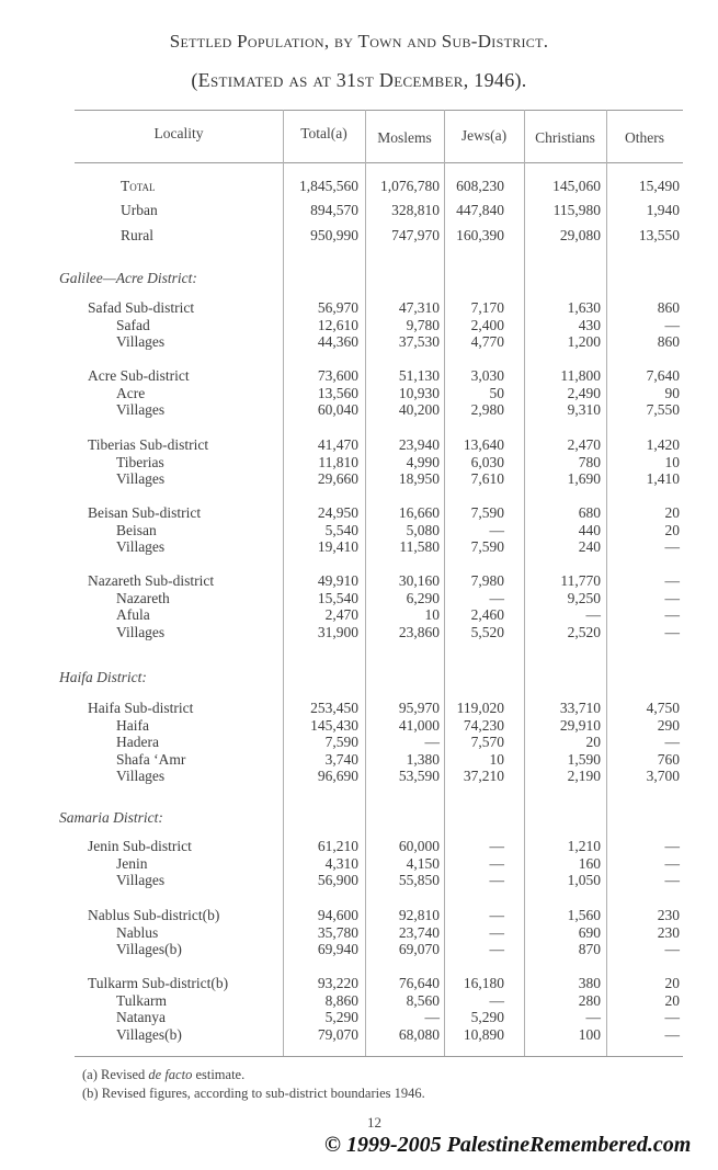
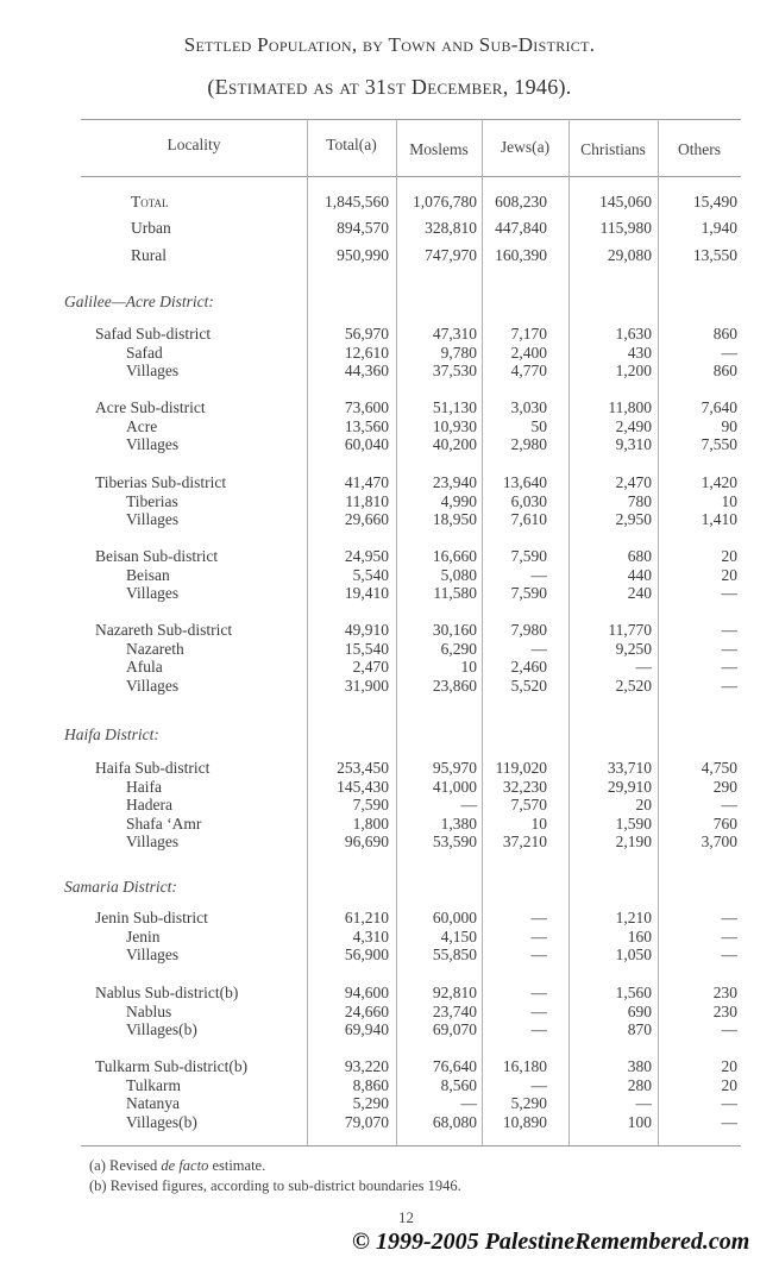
  Settled Population, by Town and Sub-District.
  (Estimated as at 31st December, 1946).
  Locality
  Total(a)
  Moslems
  Jews(a)
  Christians
  Others
  Total
  1,845,560
  1,076,780
  608,230
  145,060
  15,490
  Urban
  894,570
  328,810
  447,840
  115,980
  1,940
  Rural
  950,990
  747,970
  160,390
  29,080
  13,550
  Galilee—Acre District:
  Safad Sub-district
  56,970
  47,310
  7,170
  1,630
  860
  Safad
  12,610
  9,780
  2,400
  430
  —
  Villages
  44,360
  37,530
  4,770
  1,200
  860
  Acre Sub-district
  73,600
  51,130
  3,030
  11,800
  7,640
  Acre
  13,560
  10,930
  50
  2,490
  90
  Villages
  60,040
  40,200
  2,980
  9,310
  7,550
  Tiberias Sub-district
  41,470
  23,940
  13,640
  2,470
  1,420
  Tiberias
  11,810
  4,990
  6,030
  780
  10
  Villages
  29,660
  18,950
  7,610
- 1,690
+ 2,950
  1,410
  Beisan Sub-district
  24,950
  16,660
  7,590
  680
  20
  Beisan
  5,540
  5,080
  —
  440
  20
  Villages
  19,410
  11,580
  7,590
  240
  —
  Nazareth Sub-district
  49,910
  30,160
  7,980
  11,770
  —
  Nazareth
  15,540
  6,290
  —
  9,250
  —
  Afula
  2,470
  10
  2,460
  —
  —
  Villages
  31,900
  23,860
  5,520
  2,520
  —
  Haifa District:
  Haifa Sub-district
  253,450
  95,970
  119,020
  33,710
  4,750
  Haifa
  145,430
  41,000
- 74,230
+ 32,230
  29,910
  290
  Hadera
  7,590
  —
  7,570
  20
  —
  Shafa ‘Amr
- 3,740
+ 1,800
  1,380
  10
  1,590
  760
  Villages
  96,690
  53,590
  37,210
  2,190
  3,700
  Samaria District:
  Jenin Sub-district
  61,210
  60,000
  —
  1,210
  —
  Jenin
  4,310
  4,150
  —
  160
  —
  Villages
  56,900
  55,850
  —
  1,050
  —
  Nablus Sub-district(b)
  94,600
  92,810
  —
  1,560
  230
  Nablus
- 35,780
+ 24,660
  23,740
  —
  690
  230
  Villages(b)
  69,940
  69,070
  —
  870
  —
  Tulkarm Sub-district(b)
  93,220
  76,640
  16,180
  380
  20
  Tulkarm
  8,860
  8,560
  —
  280
  20
  Natanya
  5,290
  —
  5,290
  —
  —
  Villages(b)
  79,070
  68,080
  10,890
  100
  —
  (a) Revised de facto estimate.
  (b) Revised figures, according to sub-district boundaries 1946.
  12
  © 1999-2005 PalestineRemembered.com
